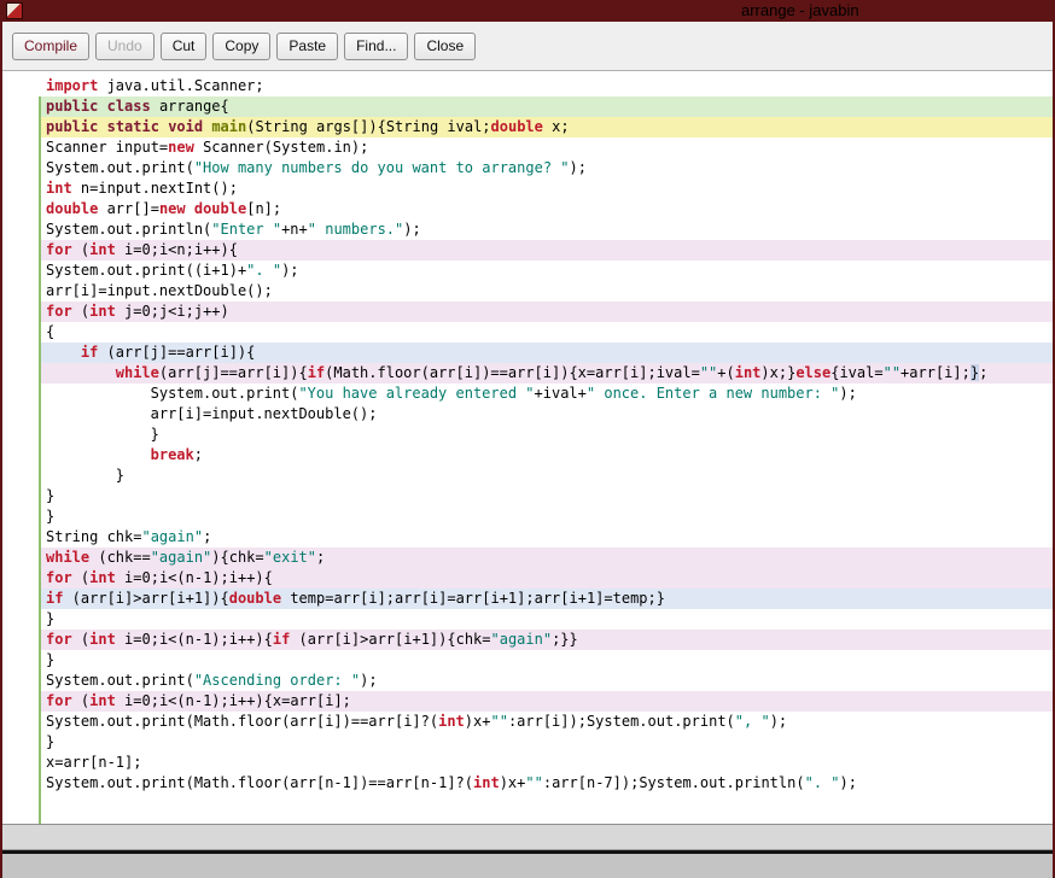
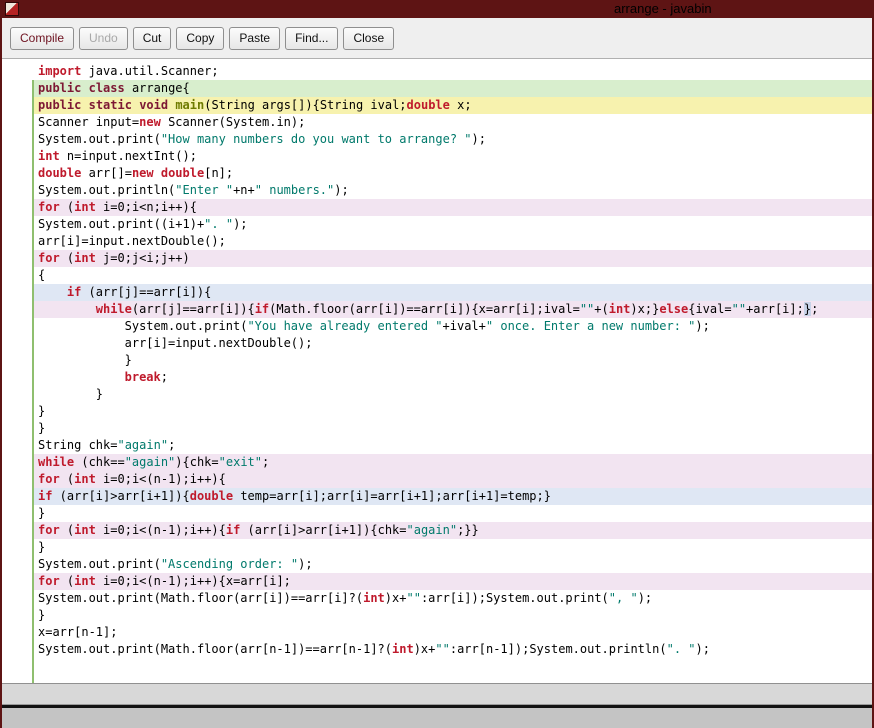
  arrange - javabin
  Compile
  Undo
  Cut
  Copy
  Paste
  Find...
  Close
  import java.util.Scanner;
  public class arrange{
  public static void main(String args[]){String ival;double x;
  Scanner input=new Scanner(System.in);
  System.out.print("How many numbers do you want to arrange? ");
  int n=input.nextInt();
  double arr[]=new double[n];
  System.out.println("Enter "+n+" numbers.");
  for (int i=0;i<n;i++){
  System.out.print((i+1)+". ");
  arr[i]=input.nextDouble();
  for (int j=0;j<i;j++)
  {
  if (arr[j]==arr[i]){
  while(arr[j]==arr[i]){if(Math.floor(arr[i])==arr[i]){x=arr[i];ival=""+(int)x;}else{ival=""+arr[i];};
  System.out.print("You have already entered "+ival+" once. Enter a new number: ");
  arr[i]=input.nextDouble();
  }
  break;
  }
  }
  }
  String chk="again";
  while (chk=="again"){chk="exit";
  for (int i=0;i<(n-1);i++){
  if (arr[i]>arr[i+1]){double temp=arr[i];arr[i]=arr[i+1];arr[i+1]=temp;}
  }
  for (int i=0;i<(n-1);i++){if (arr[i]>arr[i+1]){chk="again";}}
  }
  System.out.print("Ascending order: ");
  for (int i=0;i<(n-1);i++){x=arr[i];
  System.out.print(Math.floor(arr[i])==arr[i]?(int)x+"":arr[i]);System.out.print(", ");
  }
  x=arr[n-1];
- System.out.print(Math.floor(arr[n-1])==arr[n-1]?(int)x+"":arr[n-7]);System.out.println(". ");
+ System.out.print(Math.floor(arr[n-1])==arr[n-1]?(int)x+"":arr[n-1]);System.out.println(". ");
